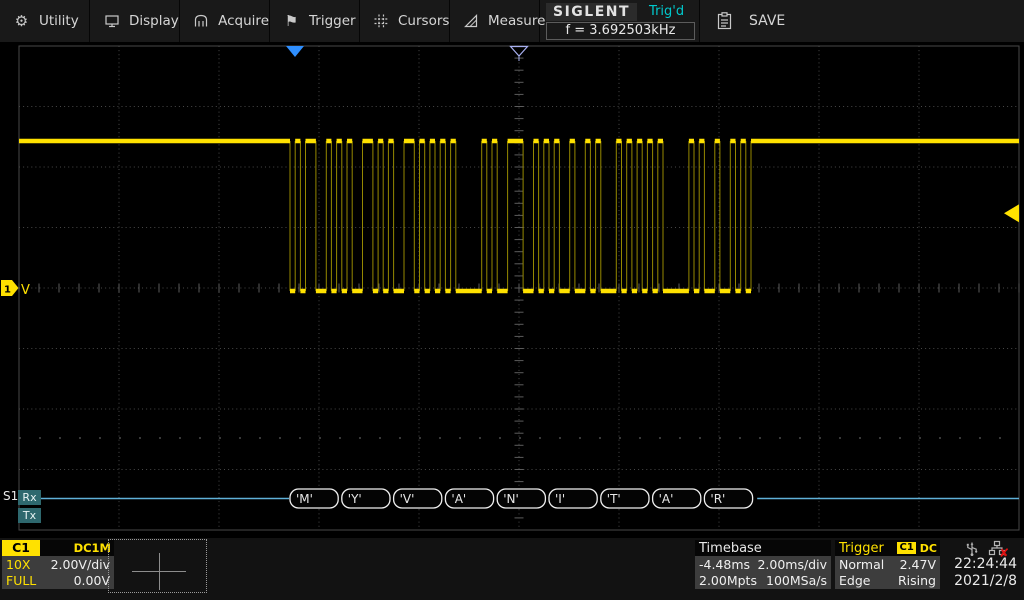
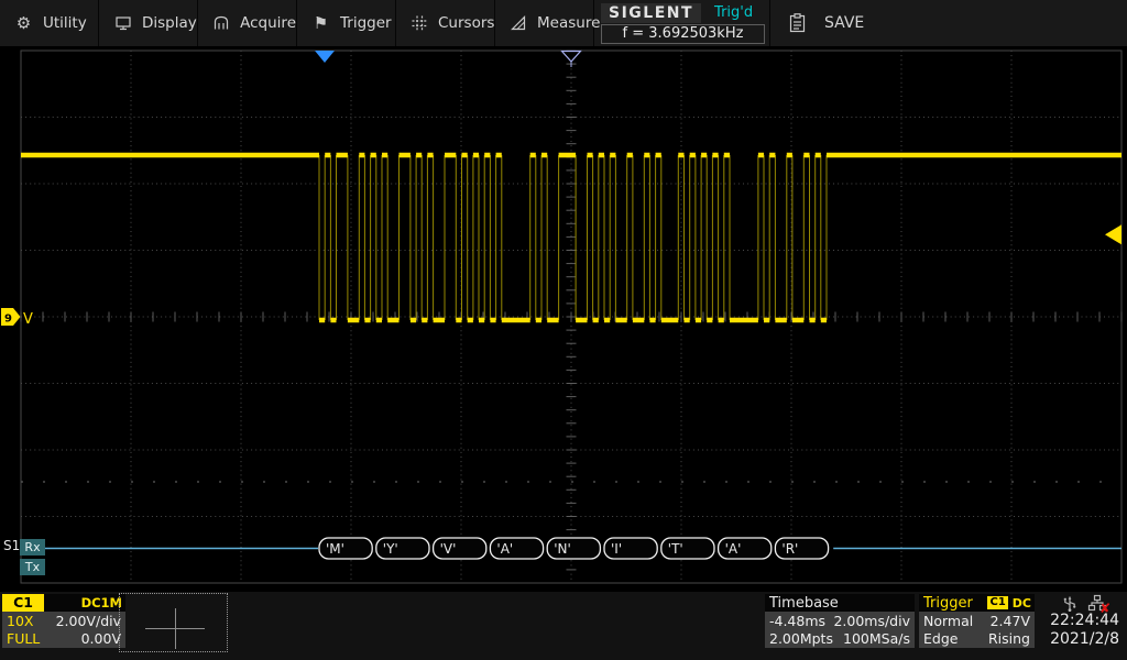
  ⚙
  Utility
  Display
  Acquire
  ⚑
  Trigger
  Cursors
  Measure
  SIGLENT
  Trig'd
  f = 3.692503kHz
  SAVE
- 1
+ 9
  V
  'M'
  'Y'
  'V'
  'A'
  'N'
  'I'
  'T'
  'A'
  'R'
  S1
  Rx
  Tx
  C1
  DC1M
  10X
  2.00V/div
  FULL
  0.00V
  Timebase
  -4.48ms
  2.00ms/div
  2.00Mpts
  100MSa/s
  Trigger
  C1
  DC
  Normal
  2.47V
  Edge
  Rising
  ✘
  22:24:44
  2021/2/8
